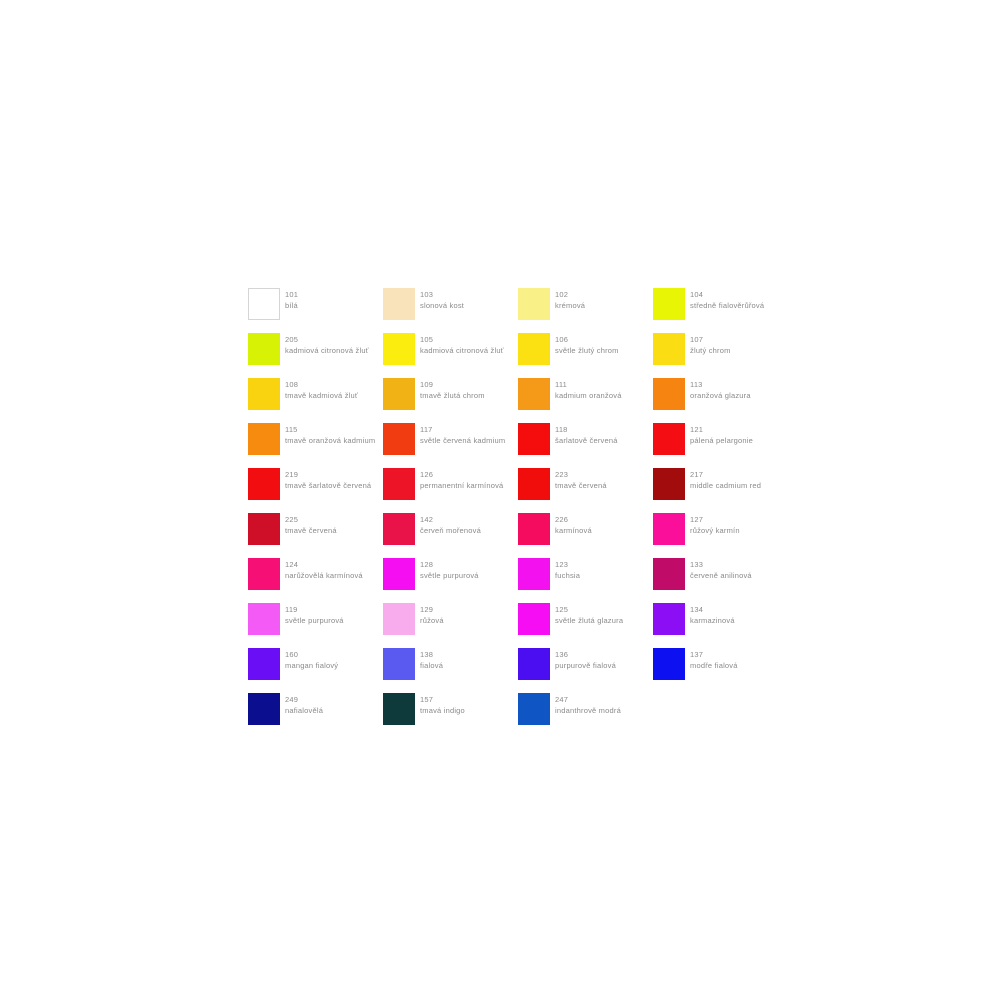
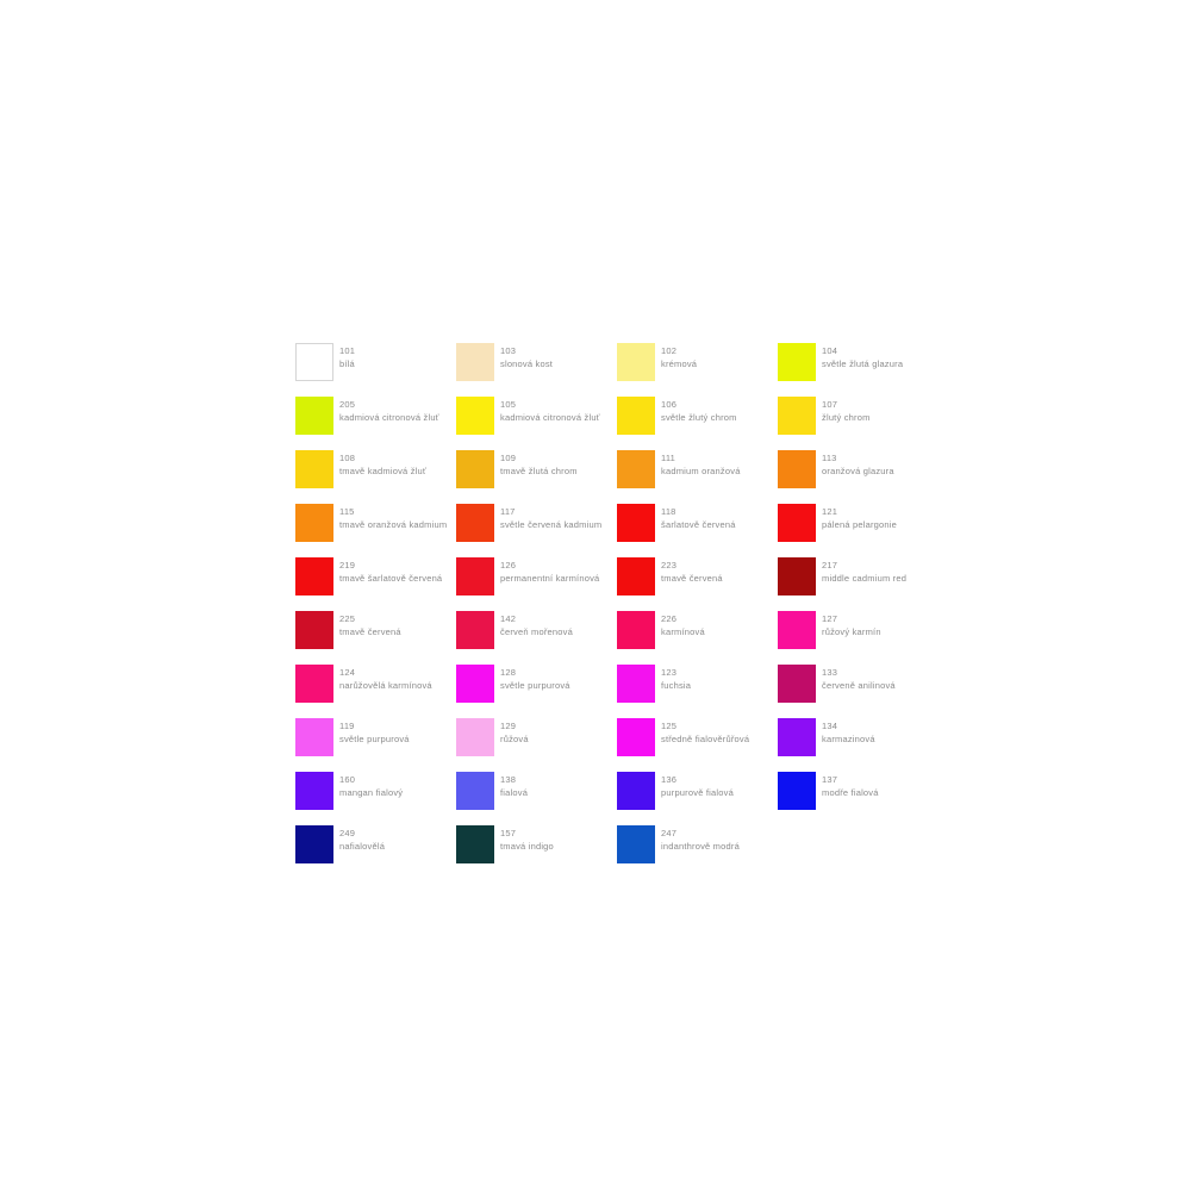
  101
  bílá
  103
  slonová kost
  102
  krémová
  104
- středně fialověrůřová
+ světle žlutá glazura
  205
  kadmiová citronová žluť
  105
  kadmiová citronová žluť
  106
  světle žlutý chrom
  107
  žlutý chrom
  108
  tmavě kadmiová žluť
  109
  tmavě žlutá chrom
  111
  kadmium oranžová
  113
  oranžová glazura
  115
  tmavě oranžová kadmium
  117
  světle červená kadmium
  118
  šarlatově červená
  121
  pálená pelargonie
  219
  tmavě šarlatově červená
  126
  permanentní karmínová
  223
  tmavě červená
  217
  middle cadmium red
  225
  tmavě červená
  142
  červeň mořenová
  226
  karmínová
  127
  růžový karmín
  124
  narůžovělá karmínová
  128
  světle purpurová
  123
  fuchsia
  133
  červeně anilinová
  119
  světle purpurová
  129
  růžová
  125
- světle žlutá glazura
+ středně fialověrůřová
  134
  karmazinová
  160
  mangan fialový
  138
  fialová
  136
  purpurově fialová
  137
  modře fialová
  249
  nafialovělá
  157
  tmavá indigo
  247
  indanthrově modrá
